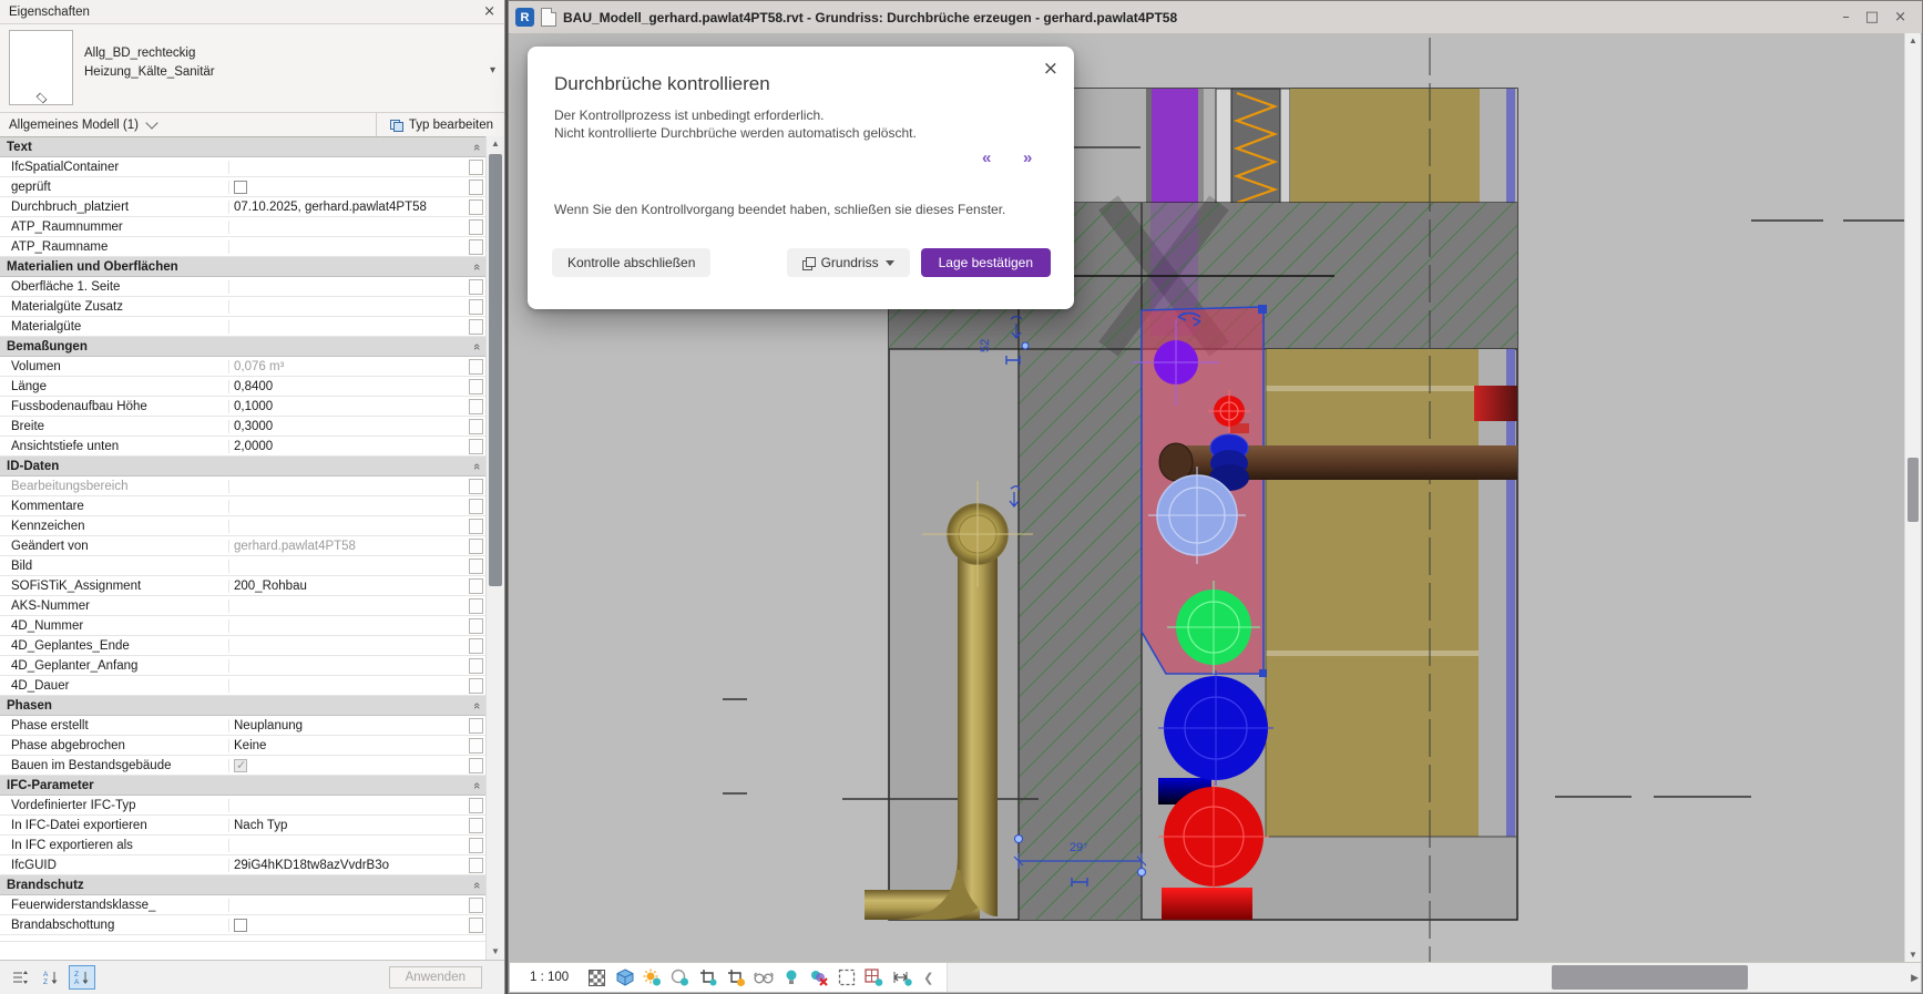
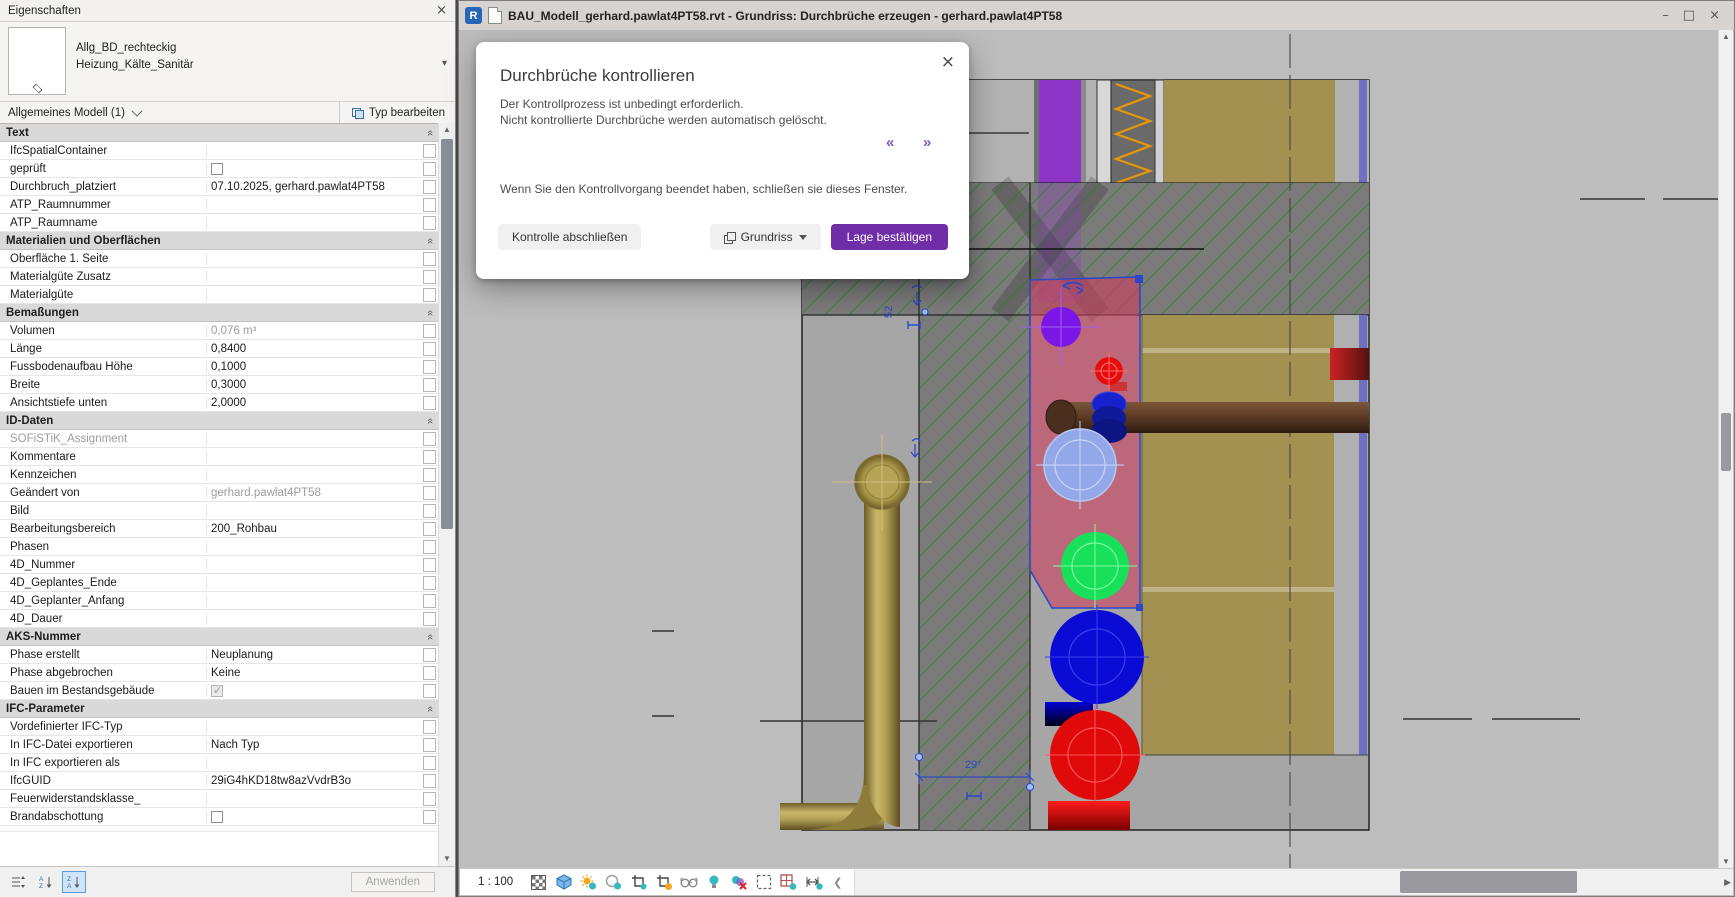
  Eigenschaften
  ×
  Allg_BD_rechteckig
  Heizung_Kälte_Sanitär
  ▾
  Allgemeines Modell (1)
  Typ bearbeiten
  Text
  IfcSpatialContainer
  geprüft
  Durchbruch_platziert
  07.10.2025, gerhard.pawlat4PT58
  ATP_Raumnummer
  ATP_Raumname
  Materialien und Oberflächen
  Oberfläche 1. Seite
  Materialgüte Zusatz
  Materialgüte
  Bemaßungen
  Volumen
  0,076 m³
  Länge
  0,8400
  Fussbodenaufbau Höhe
  0,1000
  Breite
  0,3000
  Ansichtstiefe unten
  2,0000
  ID-Daten
- Bearbeitungsbereich
+ SOFiSTiK_Assignment
  Kommentare
  Kennzeichen
  Geändert von
  gerhard.pawlat4PT58
  Bild
- SOFiSTiK_Assignment
+ Bearbeitungsbereich
  200_Rohbau
- AKS-Nummer
+ Phasen
  4D_Nummer
  4D_Geplantes_Ende
  4D_Geplanter_Anfang
  4D_Dauer
- Phasen
+ AKS-Nummer
  Phase erstellt
  Neuplanung
  Phase abgebrochen
  Keine
  Bauen im Bestandsgebäude
  IFC-Parameter
  Vordefinierter IFC-Typ
  In IFC-Datei exportieren
  Nach Typ
  In IFC exportieren als
  IfcGUID
  29iG4hKD18tw8azVvdrB3o
- Brandschutz
  Feuerwiderstandsklasse_
  Brandabschottung
  ▲
  ▼
  Anwenden
  R
  BAU_Modell_gerhard.pawlat4PT58.rvt - Grundriss: Durchbrüche erzeugen - gerhard.pawlat4PT58
  –
  □
  ×
  29⁷
  ▲
  ▼
  1 : 100
  ❮
  ▶
  ×
  Durchbrüche kontrollieren
  Der Kontrollprozess ist unbedingt erforderlich.
  Nicht kontrollierte Durchbrüche werden automatisch gelöscht.
  «
  »
  Wenn Sie den Kontrollvorgang beendet haben, schließen sie dieses Fenster.
  Kontrolle abschließen
  Grundriss
  Lage bestätigen
